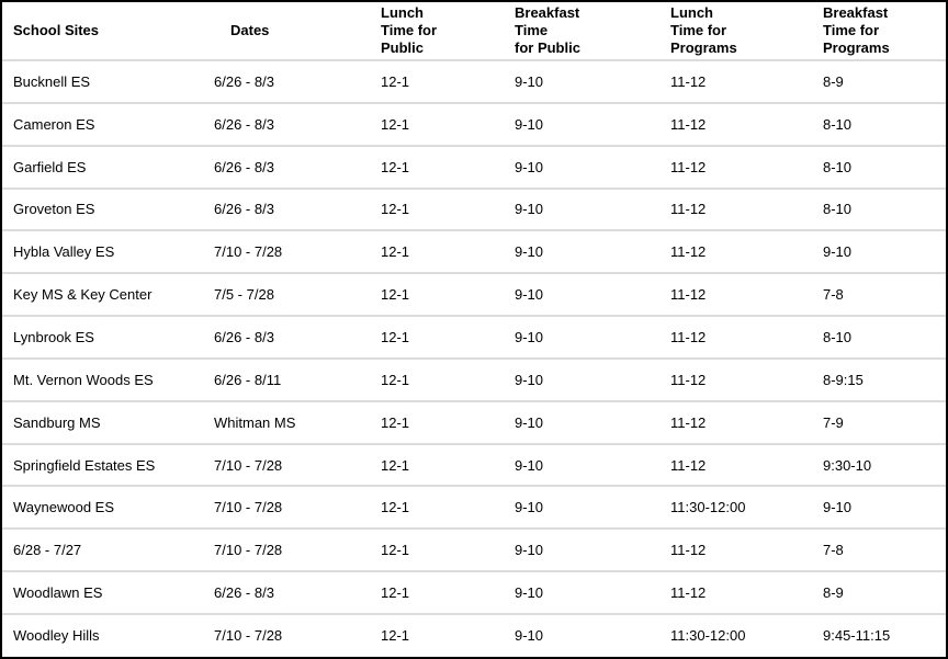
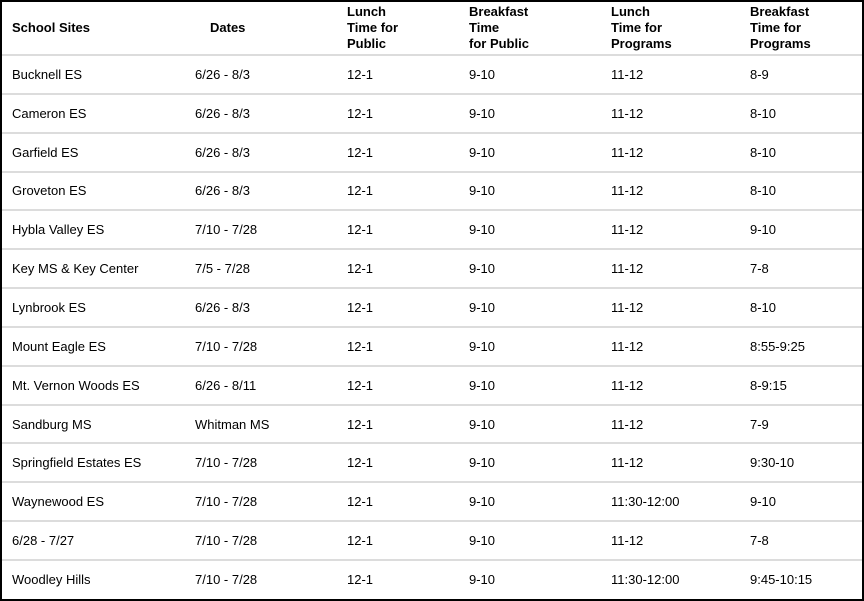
  School Sites	Dates	LunchTime forPublic	BreakfastTimefor Public	LunchTime forPrograms	BreakfastTime forPrograms
  Bucknell ES	6/26 - 8/3	12-1	9-10	11-12	8-9
  Cameron ES	6/26 - 8/3	12-1	9-10	11-12	8-10
  Garfield ES	6/26 - 8/3	12-1	9-10	11-12	8-10
  Groveton ES	6/26 - 8/3	12-1	9-10	11-12	8-10
  Hybla Valley ES	7/10 - 7/28	12-1	9-10	11-12	9-10
  Key MS & Key Center	7/5 - 7/28	12-1	9-10	11-12	7-8
  Lynbrook ES	6/26 - 8/3	12-1	9-10	11-12	8-10
+ Mount Eagle ES	7/10 - 7/28	12-1	9-10	11-12	8:55-9:25
  Mt. Vernon Woods ES	6/26 - 8/11	12-1	9-10	11-12	8-9:15
  Sandburg MS	Whitman MS	12-1	9-10	11-12	7-9
  Springfield Estates ES	7/10 - 7/28	12-1	9-10	11-12	9:30-10
  Waynewood ES	7/10 - 7/28	12-1	9-10	11:30-12:00	9-10
  6/28 - 7/27	7/10 - 7/28	12-1	9-10	11-12	7-8
- Woodlawn ES	6/26 - 8/3	12-1	9-10	11-12	8-9
- Woodley Hills	7/10 - 7/28	12-1	9-10	11:30-12:00	9:45-11:15
+ Woodley Hills	7/10 - 7/28	12-1	9-10	11:30-12:00	9:45-10:15
